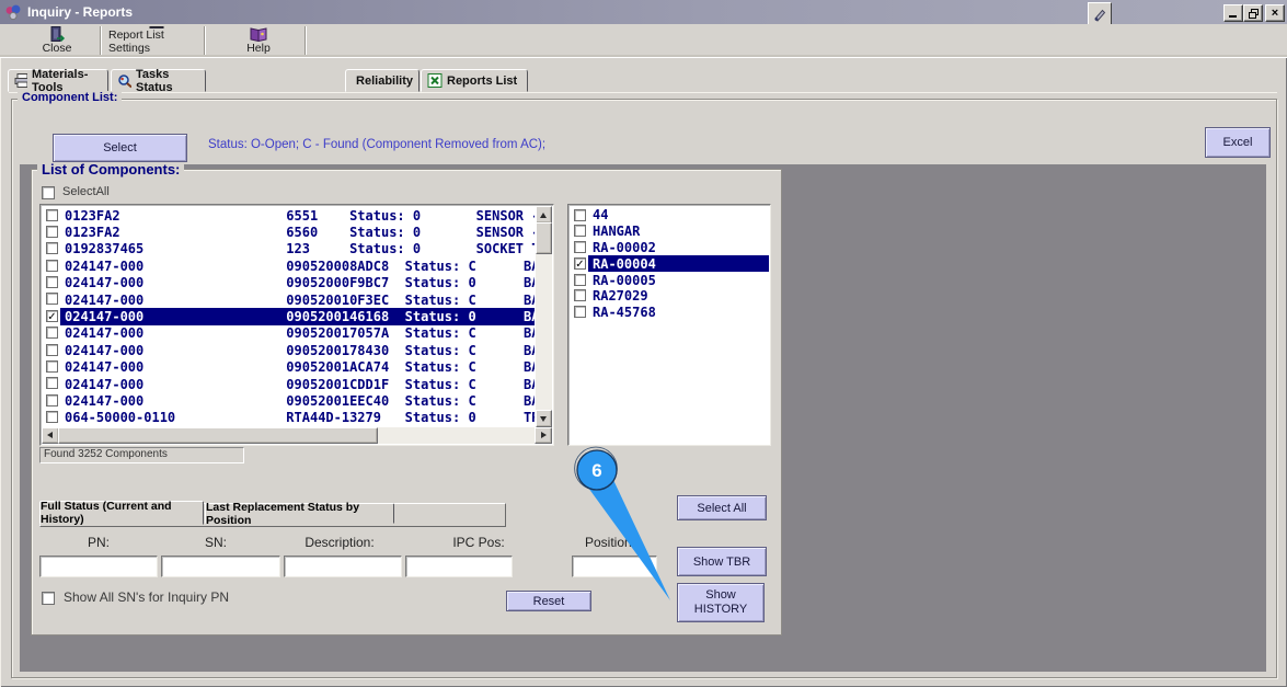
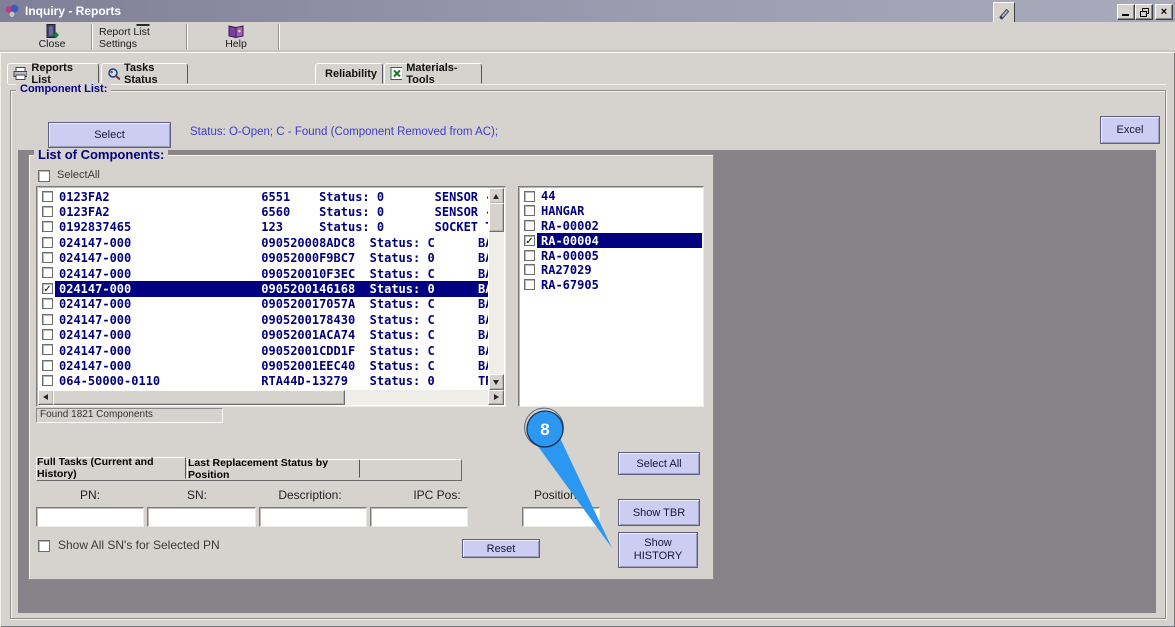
  Inquiry - Reports
  ×
  Close
  Report List Settings
  Help
- Materials-Tools
+ Reports List
  Tasks Status
  Reliability
- Reports List
+ Materials-Tools
  Component List:
  Select
  Status: O-Open; C - Found (Component Removed from AC);
  Excel
  List of Components:
  SelectAll
  0123FA2 6551 Status: 0 SENSOR
  0123FA2 6560 Status: 0 SENSOR
  0192837465 123 Status: 0 SOCKET
  024147-000 090520008ADC8 Status: C B
  024147-000 09052000F9BC7 Status: 0 B
  024147-000 090520010F3EC Status: C B
  ✓
  024147-000 0905200146168 Status: 0 B
  024147-000 090520017057A Status: C B
  024147-000 0905200178430 Status: C B
  024147-000 09052001ACA74 Status: C B
  024147-000 09052001CDD1F Status: C B
  024147-000 09052001EEC40 Status: C B
  064-50000-0110 RTA44D-13279 Status: 0 T
- Found 3252 Components
+ Found 1821 Components
  44
  HANGAR
  RA-00002
  ✓
  RA-00004
  RA-00005
  RA27029
- RA-45768
+ RA-67905
- Full Status (Current and History)
+ Full Tasks (Current and History)
  Last Replacement Status by Position
  PN:
  SN:
  Description:
  IPC Pos:
  Position
- Show All SN's for Inquiry PN
+ Show All SN's for Selected PN
  Reset
  Select All
  Show TBR
  Show HISTORY
- 6
+ 8
